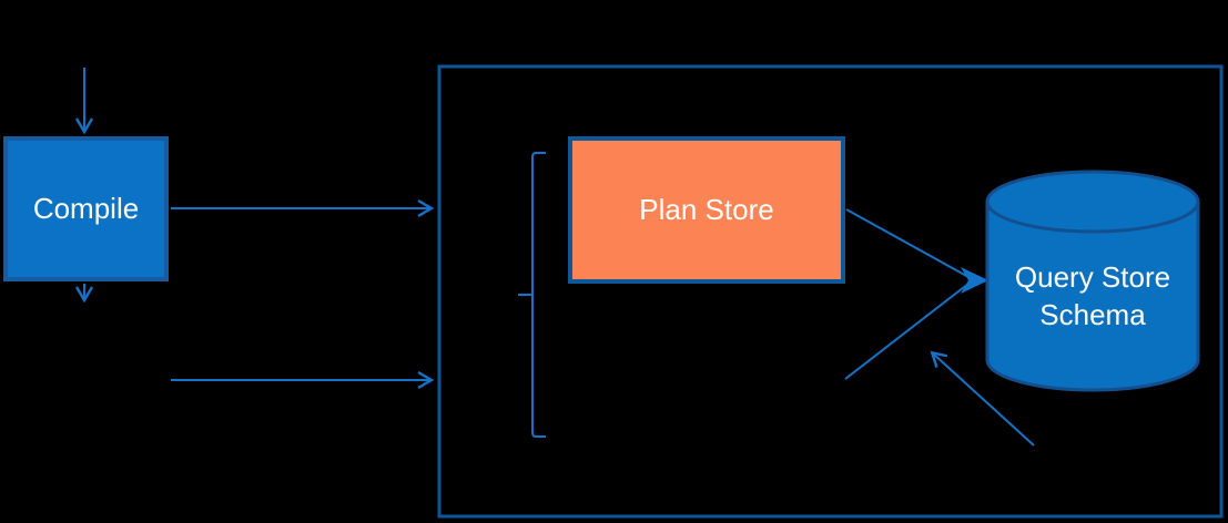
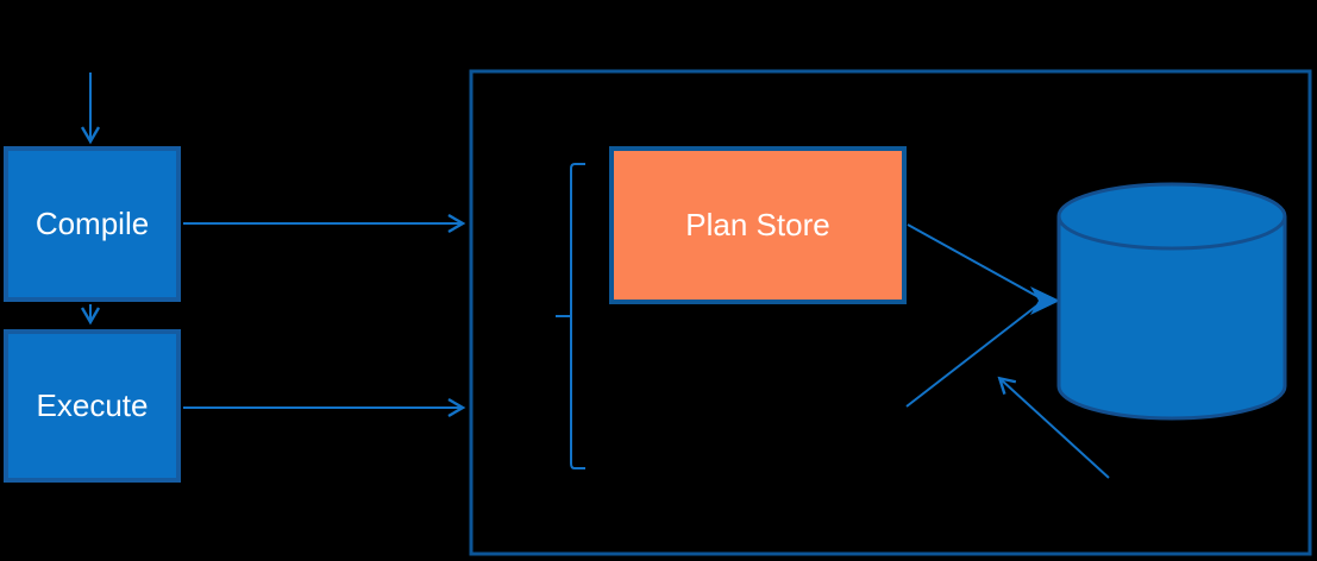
  Compile
+ Execute
  Plan Store
- Query Store Schema
